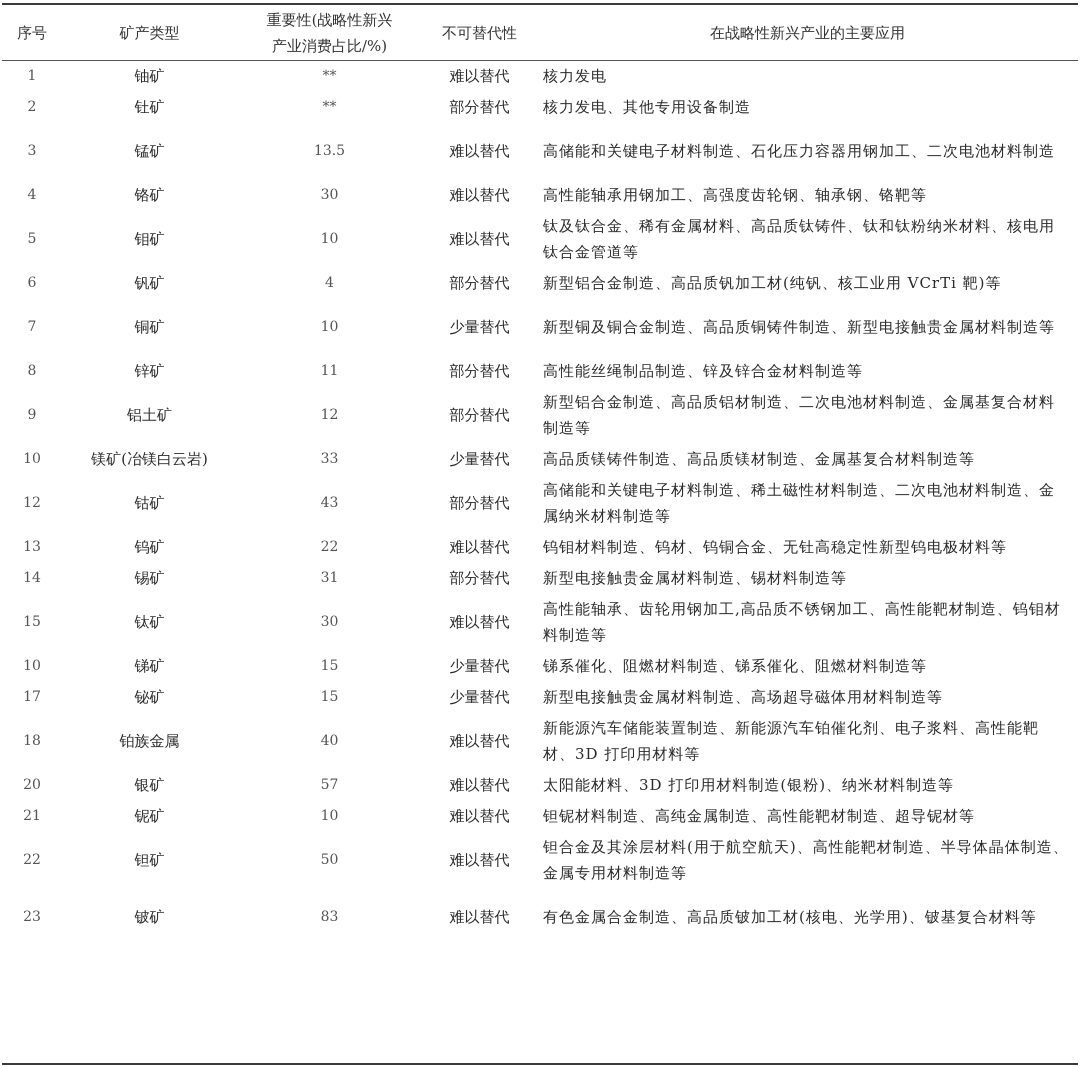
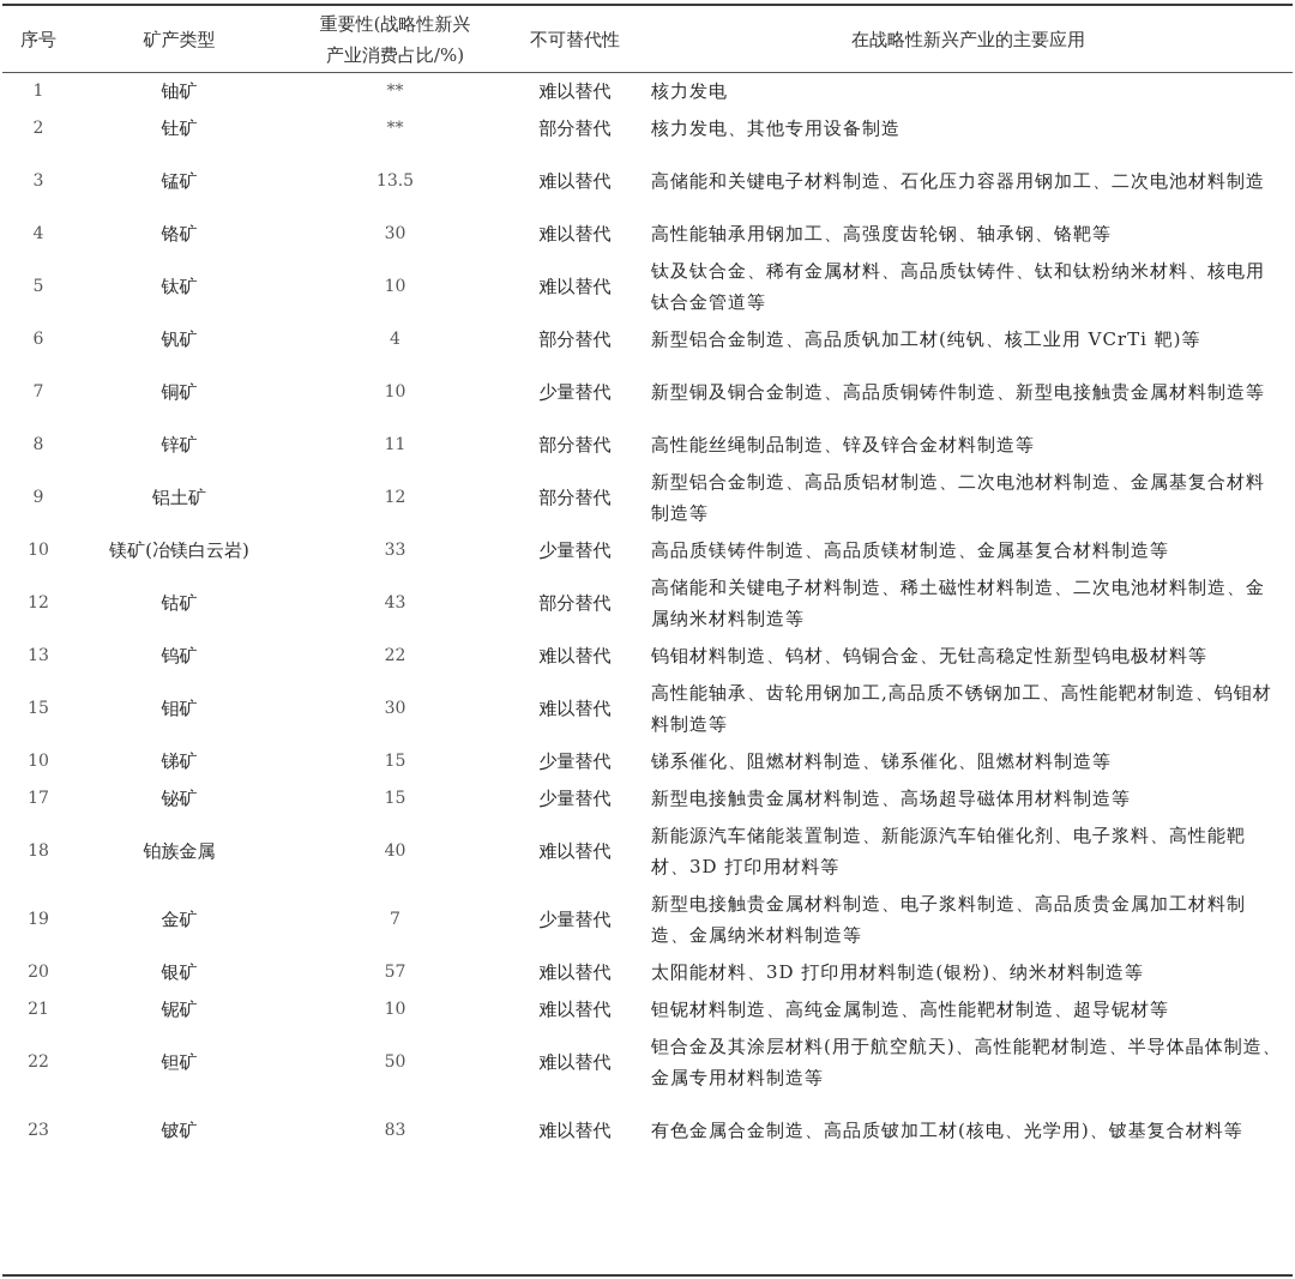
  序号	矿产类型	重要性(战略性新兴 产业消费占比/%)	不可替代性	在战略性新兴产业的主要应用
  1	铀矿	**	难以替代	核力发电
  2	钍矿	**	部分替代	核力发电、其他专用设备制造
  3	锰矿	13.5	难以替代	高储能和关键电子材料制造、石化压力容器用钢加工、二次电池材料制造
  4	铬矿	30	难以替代	高性能轴承用钢加工、高强度齿轮钢、轴承钢、铬靶等
- 5	钼矿	10	难以替代	钛及钛合金、稀有金属材料、高品质钛铸件、钛和钛粉纳米材料、核电用钛合金管道等
+ 5	钛矿	10	难以替代	钛及钛合金、稀有金属材料、高品质钛铸件、钛和钛粉纳米材料、核电用钛合金管道等
  6	钒矿	4	部分替代	新型铝合金制造、高品质钒加工材(纯钒、核工业用 VCrTi 靶)等
  7	铜矿	10	少量替代	新型铜及铜合金制造、高品质铜铸件制造、新型电接触贵金属材料制造等
  8	锌矿	11	部分替代	高性能丝绳制品制造、锌及锌合金材料制造等
  9	铝土矿	12	部分替代	新型铝合金制造、高品质铝材制造、二次电池材料制造、金属基复合材料制造等
  10	镁矿(冶镁白云岩)	33	少量替代	高品质镁铸件制造、高品质镁材制造、金属基复合材料制造等
  12	钴矿	43	部分替代	高储能和关键电子材料制造、稀土磁性材料制造、二次电池材料制造、金属纳米材料制造等
  13	钨矿	22	难以替代	钨钼材料制造、钨材、钨铜合金、无钍高稳定性新型钨电极材料等
- 14	锡矿	31	部分替代	新型电接触贵金属材料制造、锡材料制造等
- 15	钛矿	30	难以替代	高性能轴承、齿轮用钢加工,高品质不锈钢加工、高性能靶材制造、钨钼材料制造等
+ 15	钼矿	30	难以替代	高性能轴承、齿轮用钢加工,高品质不锈钢加工、高性能靶材制造、钨钼材料制造等
  10	锑矿	15	少量替代	锑系催化、阻燃材料制造、锑系催化、阻燃材料制造等
  17	铋矿	15	少量替代	新型电接触贵金属材料制造、高场超导磁体用材料制造等
  18	铂族金属	40	难以替代	新能源汽车储能装置制造、新能源汽车铂催化剂、电子浆料、高性能靶材、3D 打印用材料等
+ 19	金矿	7	少量替代	新型电接触贵金属材料制造、电子浆料制造、高品质贵金属加工材料制造、金属纳米材料制造等
  20	银矿	57	难以替代	太阳能材料、3D 打印用材料制造(银粉)、纳米材料制造等
  21	铌矿	10	难以替代	钽铌材料制造、高纯金属制造、高性能靶材制造、超导铌材等
  22	钽矿	50	难以替代	钽合金及其涂层材料(用于航空航天)、高性能靶材制造、半导体晶体制造、金属专用材料制造等
  23	铍矿	83	难以替代	有色金属合金制造、高品质铍加工材(核电、光学用)、铍基复合材料等
